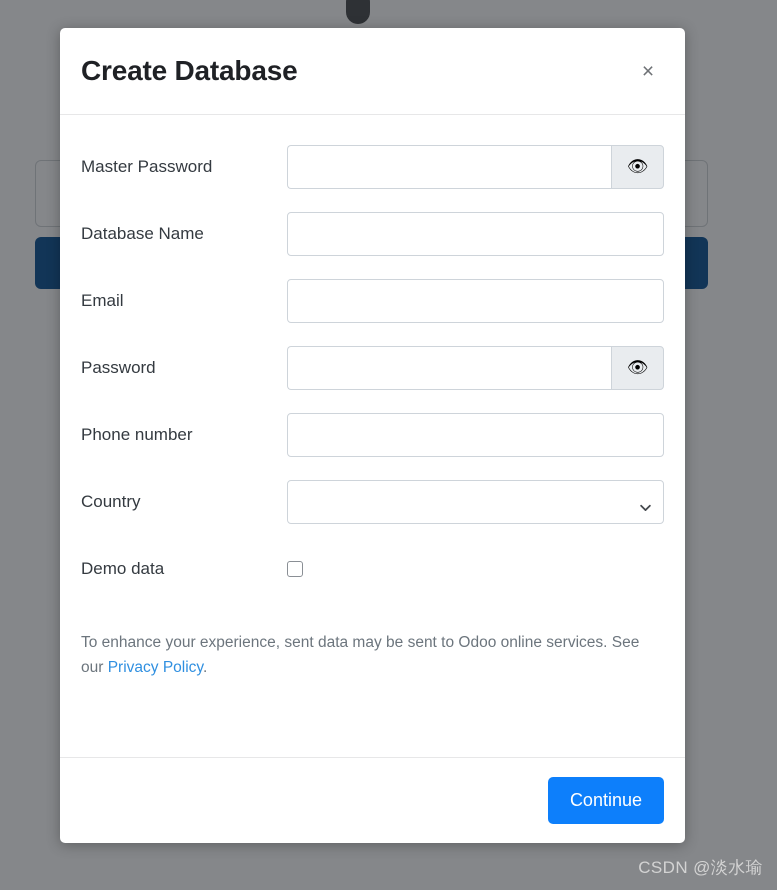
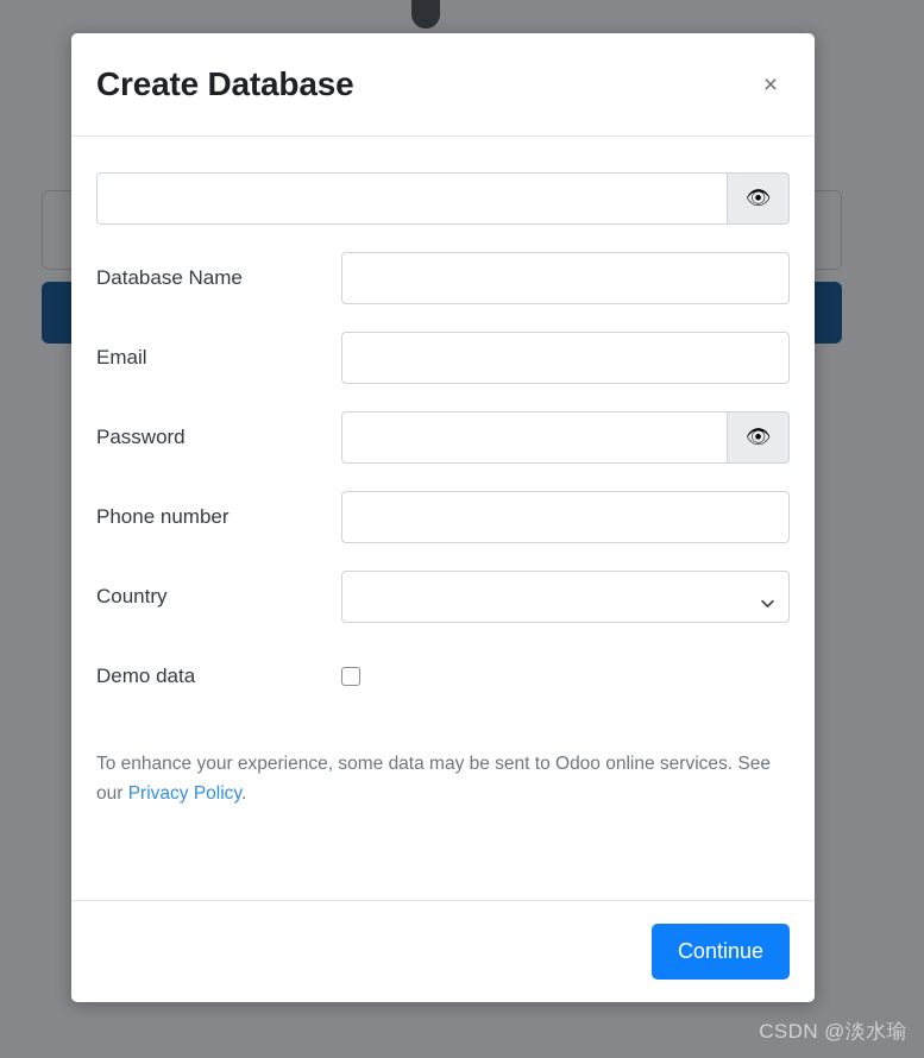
  Create Database
  ×
- Master Password
  👁
  Database Name
  Email
  Password
  👁
  Phone number
  Country
  Demo data
- To enhance your experience, sent data may be sent to Odoo online services. See our Privacy Policy.
+ To enhance your experience, some data may be sent to Odoo online services. See our Privacy Policy.
  Continue
  CSDN @淡水瑜
